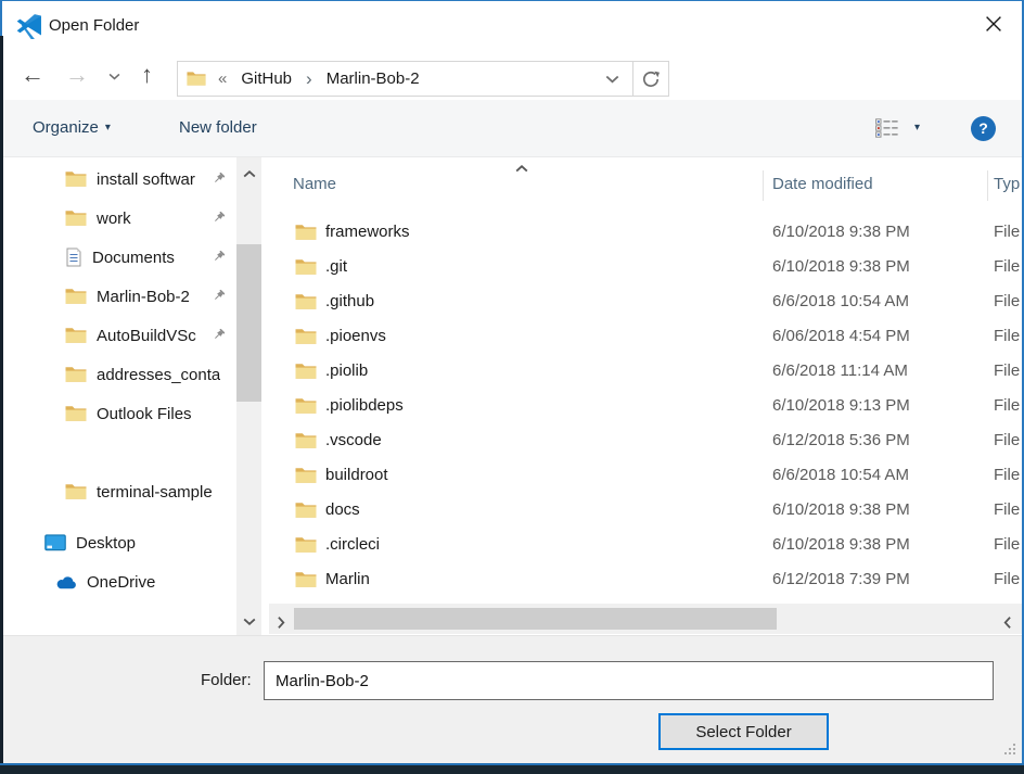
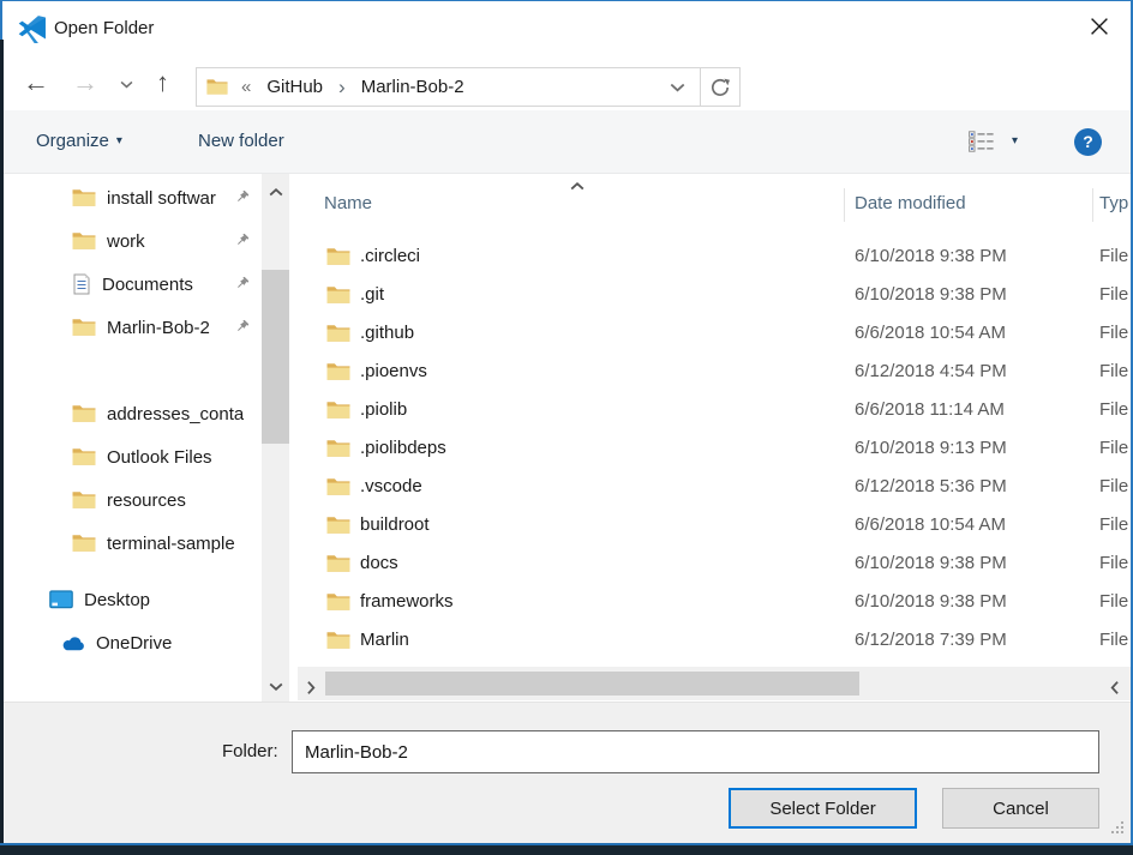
  Open Folder
  ←
  →
  ↑
  «
  GitHub
  ›
  Marlin-Bob-2
  Organize ▾
  New folder
  ▾
  ?
  install softwar
  work
  Documents
  Marlin-Bob-2
- AutoBuildVSc
  addresses_conta
  Outlook Files
+ resources
  terminal-sample
  Desktop
  OneDrive
  Name
  Date modified
  Typ
- frameworks
+ .circleci
  6/10/2018 9:38 PM
  File
  .git
  6/10/2018 9:38 PM
  File
  .github
  6/6/2018 10:54 AM
  File
  .pioenvs
- 6/06/2018 4:54 PM
+ 6/12/2018 4:54 PM
  File
  .piolib
  6/6/2018 11:14 AM
  File
  .piolibdeps
  6/10/2018 9:13 PM
  File
  .vscode
  6/12/2018 5:36 PM
  File
  buildroot
  6/6/2018 10:54 AM
  File
  docs
  6/10/2018 9:38 PM
  File
- .circleci
+ frameworks
  6/10/2018 9:38 PM
  File
  Marlin
  6/12/2018 7:39 PM
  File
  Folder:
  Marlin-Bob-2
  Select Folder
+ Cancel
